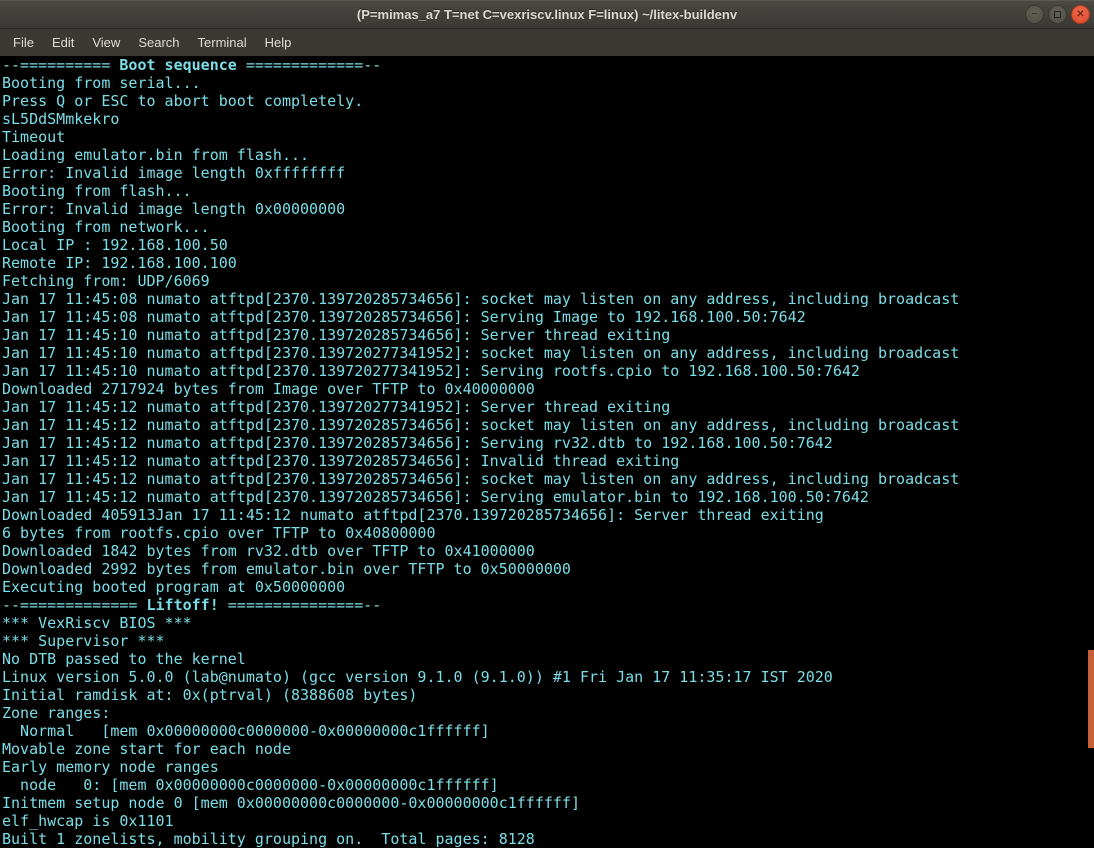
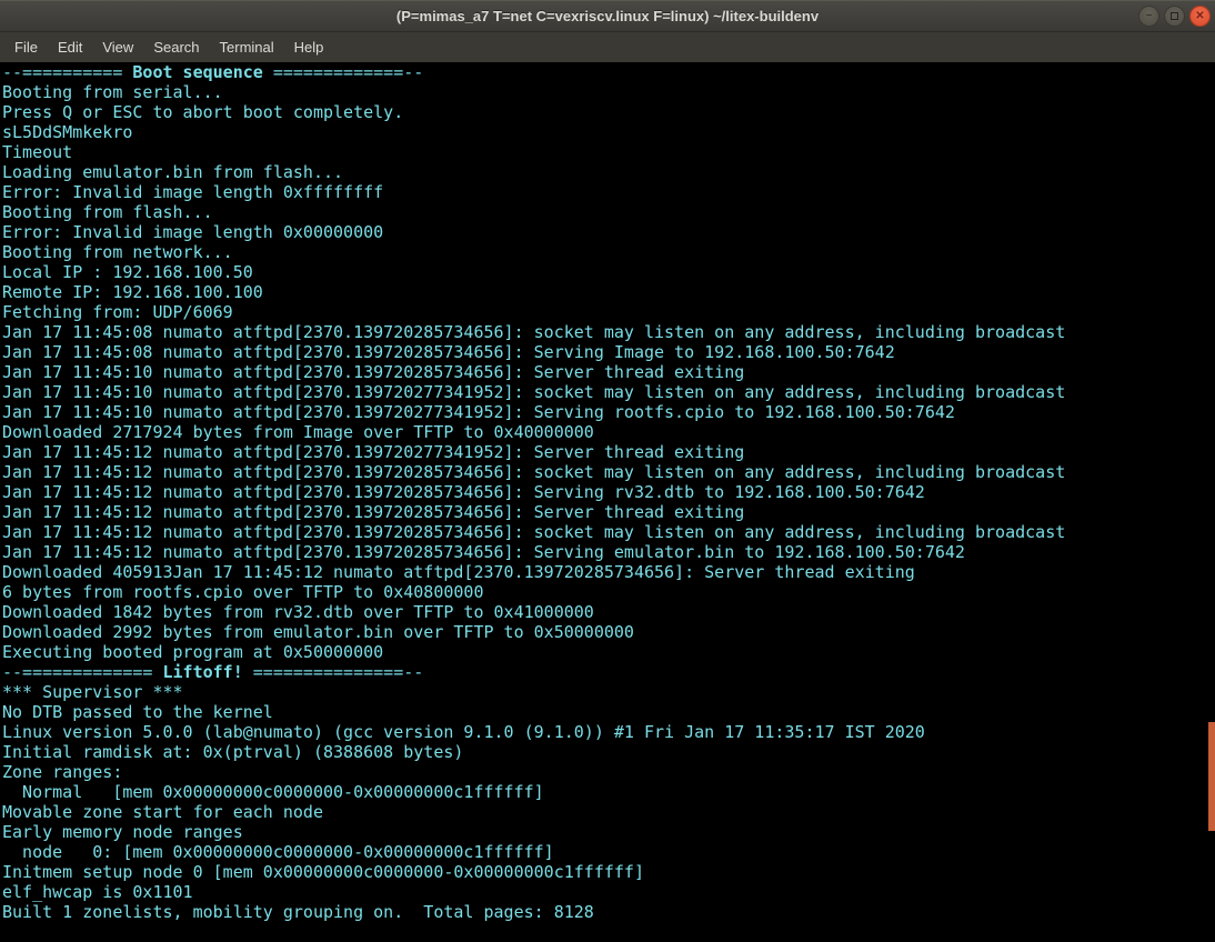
  (P=mimas_a7 T=net C=vexriscv.linux F=linux) ~/litex-buildenv
  −
  ✕
  File
  Edit
  View
  Search
  Terminal
  Help
  --========== Boot sequence =============--
  Booting from serial...
  Press Q or ESC to abort boot completely.
  sL5DdSMmkekro
  Timeout
  Loading emulator.bin from flash...
  Error: Invalid image length 0xffffffff
  Booting from flash...
  Error: Invalid image length 0x00000000
  Booting from network...
  Local IP : 192.168.100.50
  Remote IP: 192.168.100.100
  Fetching from: UDP/6069
  Jan 17 11:45:08 numato atftpd[2370.139720285734656]: socket may listen on any address, including broadcast
  Jan 17 11:45:08 numato atftpd[2370.139720285734656]: Serving Image to 192.168.100.50:7642
  Jan 17 11:45:10 numato atftpd[2370.139720285734656]: Server thread exiting
  Jan 17 11:45:10 numato atftpd[2370.139720277341952]: socket may listen on any address, including broadcast
  Jan 17 11:45:10 numato atftpd[2370.139720277341952]: Serving rootfs.cpio to 192.168.100.50:7642
  Downloaded 2717924 bytes from Image over TFTP to 0x40000000
  Jan 17 11:45:12 numato atftpd[2370.139720277341952]: Server thread exiting
  Jan 17 11:45:12 numato atftpd[2370.139720285734656]: socket may listen on any address, including broadcast
  Jan 17 11:45:12 numato atftpd[2370.139720285734656]: Serving rv32.dtb to 192.168.100.50:7642
- Jan 17 11:45:12 numato atftpd[2370.139720285734656]: Invalid thread exiting
+ Jan 17 11:45:12 numato atftpd[2370.139720285734656]: Server thread exiting
  Jan 17 11:45:12 numato atftpd[2370.139720285734656]: socket may listen on any address, including broadcast
  Jan 17 11:45:12 numato atftpd[2370.139720285734656]: Serving emulator.bin to 192.168.100.50:7642
  Downloaded 405913Jan 17 11:45:12 numato atftpd[2370.139720285734656]: Server thread exiting
  6 bytes from rootfs.cpio over TFTP to 0x40800000
  Downloaded 1842 bytes from rv32.dtb over TFTP to 0x41000000
  Downloaded 2992 bytes from emulator.bin over TFTP to 0x50000000
  Executing booted program at 0x50000000
  --============= Liftoff! ===============--
- *** VexRiscv BIOS ***
  *** Supervisor ***
  No DTB passed to the kernel
  Linux version 5.0.0 (lab@numato) (gcc version 9.1.0 (9.1.0)) #1 Fri Jan 17 11:35:17 IST 2020
  Initial ramdisk at: 0x(ptrval) (8388608 bytes)
  Zone ranges:
  Normal [mem 0x00000000c0000000-0x00000000c1ffffff]
  Movable zone start for each node
  Early memory node ranges
  node 0: [mem 0x00000000c0000000-0x00000000c1ffffff]
  Initmem setup node 0 [mem 0x00000000c0000000-0x00000000c1ffffff]
  elf_hwcap is 0x1101
  Built 1 zonelists, mobility grouping on. Total pages: 8128
